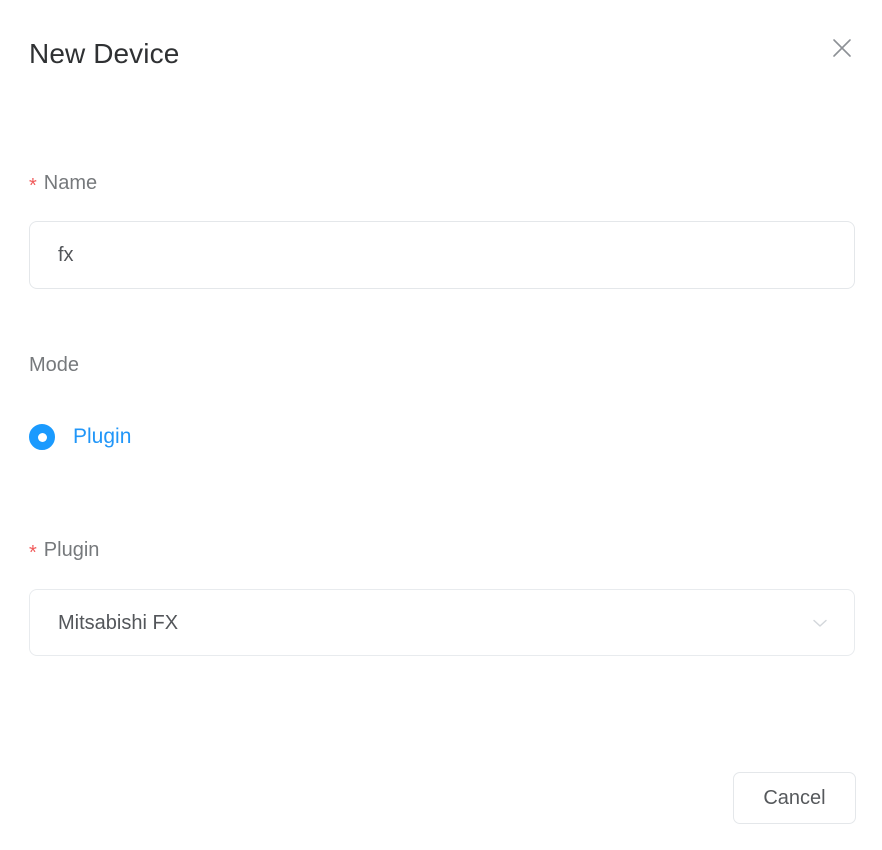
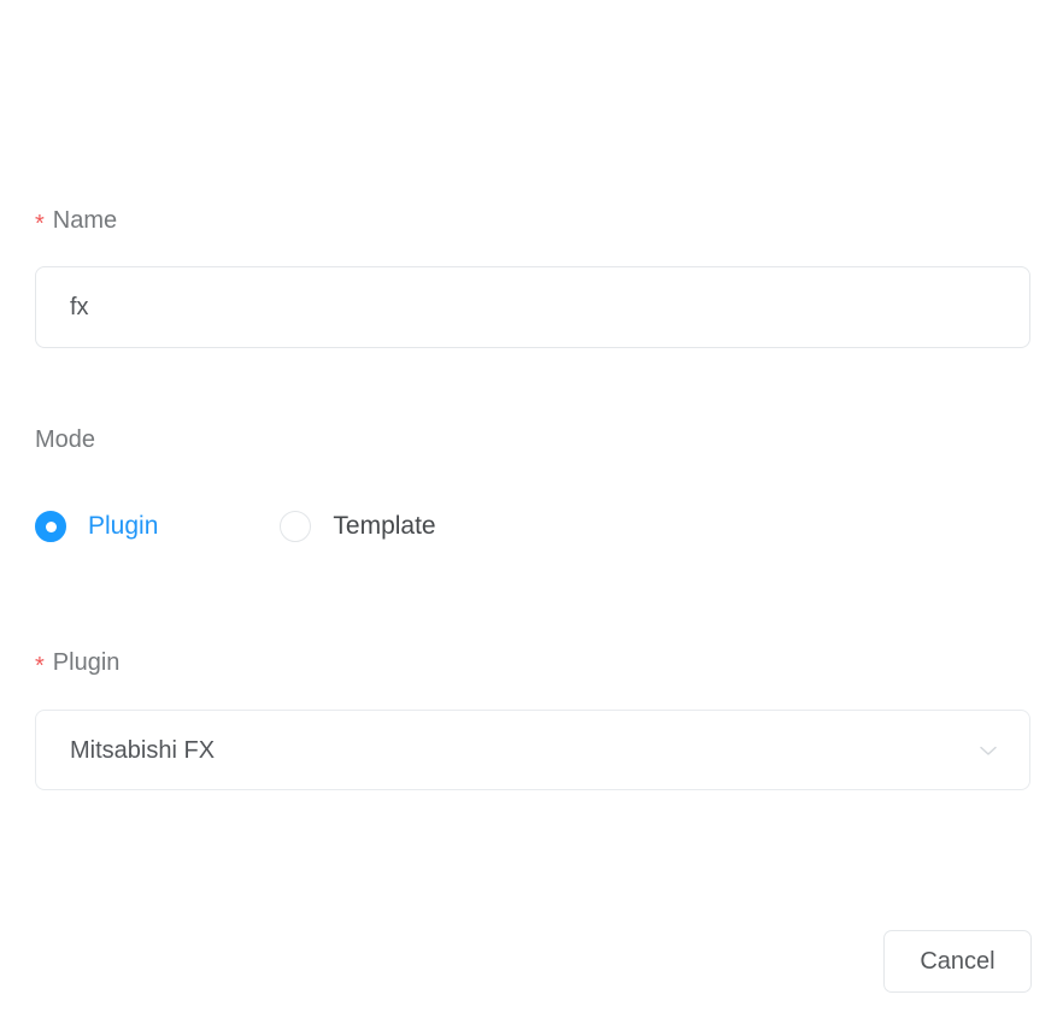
- New Device
  * Name
  fx
  Mode
  Plugin
+ Template
  * Plugin
  Mitsabishi FX
  Cancel
